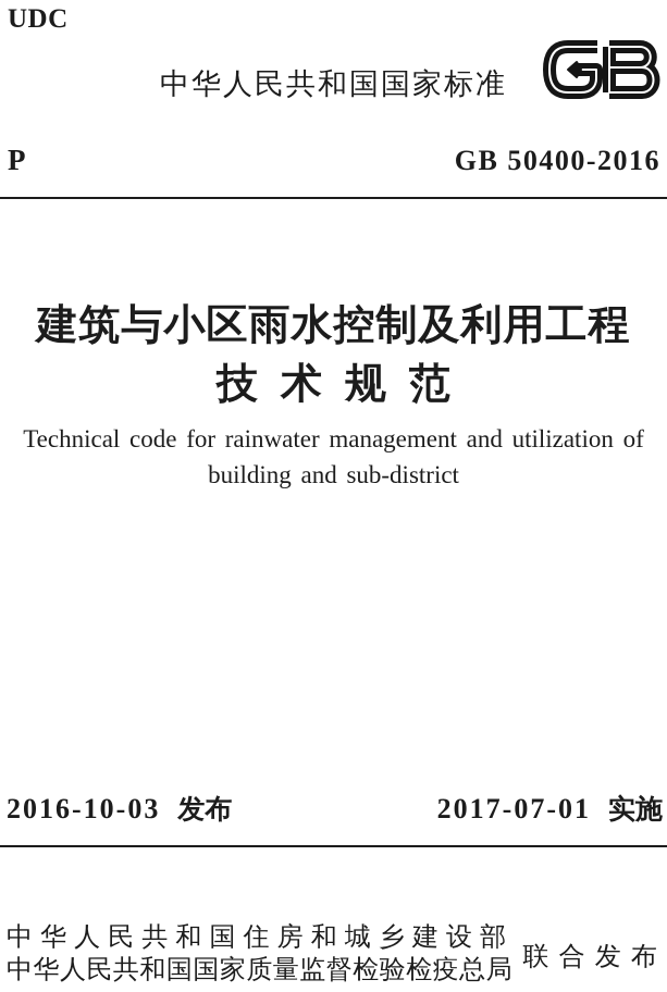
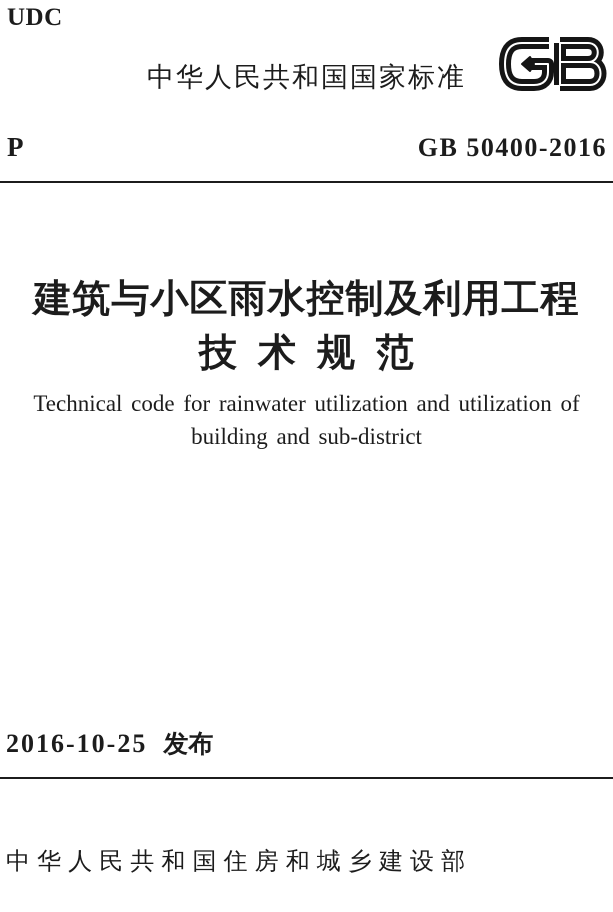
  UDC
  中华人民共和国国家标准
  P
  GB 50400-2016
  建筑与小区雨水控制及利用工程
  技术规范
- Technical code for rainwater management and utilization of
+ Technical code for rainwater utilization and utilization of
  building and sub-district
- 2016-10-03
+ 2016-10-25
  发布
- 2017-07-01
- 实施
  中华人民共和国住房和城乡建设部
- 中华人民共和国国家质量监督检验检疫总局
- 联合发布
